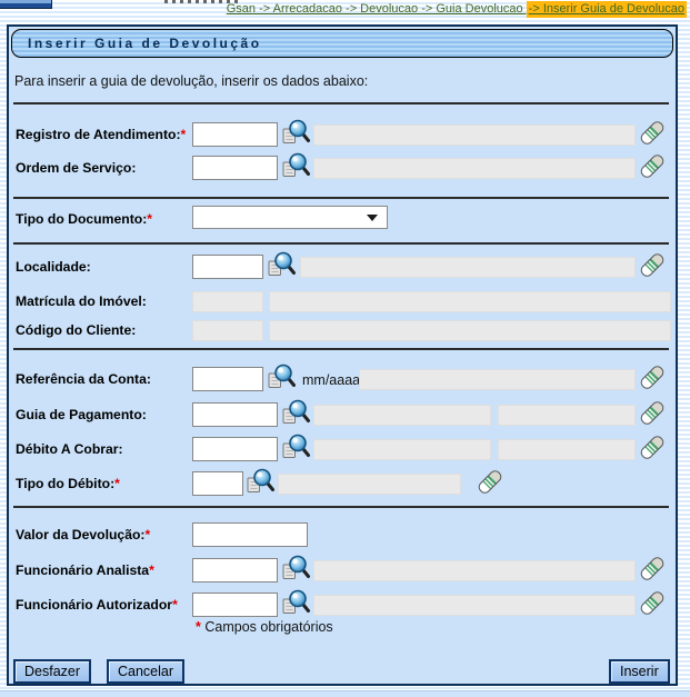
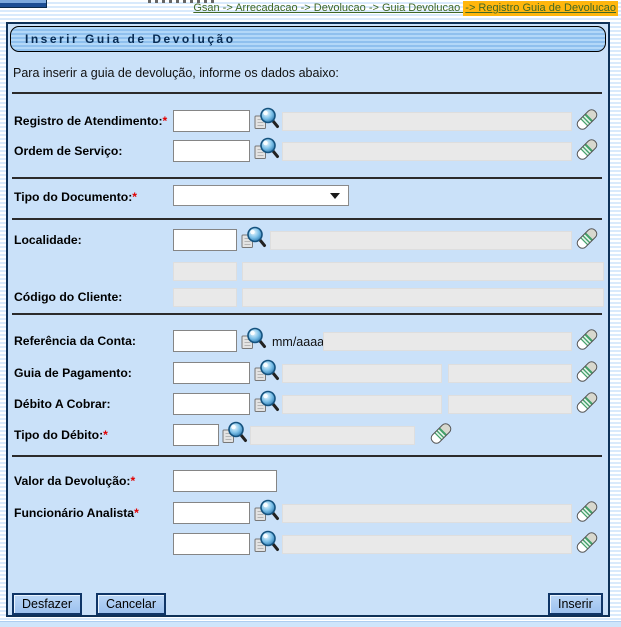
- Gsan -> Arrecadacao -> Devolucao -> Guia Devolucao -> Inserir Guia de Devolucao
+ Gsan -> Arrecadacao -> Devolucao -> Guia Devolucao -> Registro Guia de Devolucao
  Inserir Guia de Devolução
- Para inserir a guia de devolução, inserir os dados abaixo:
+ Para inserir a guia de devolução, informe os dados abaixo:
  Registro de Atendimento:*
  Ordem de Serviço:
  Tipo do Documento:*
  Localidade:
- Matrícula do Imóvel:
  Código do Cliente:
  Referência da Conta:
  mm/aaaa
  Guia de Pagamento:
  Débito A Cobrar:
  Tipo do Débito:*
  Valor da Devolução:*
  Funcionário Analista*
- Funcionário Autorizador*
- * Campos obrigatórios
  Desfazer
  Cancelar
  Inserir
